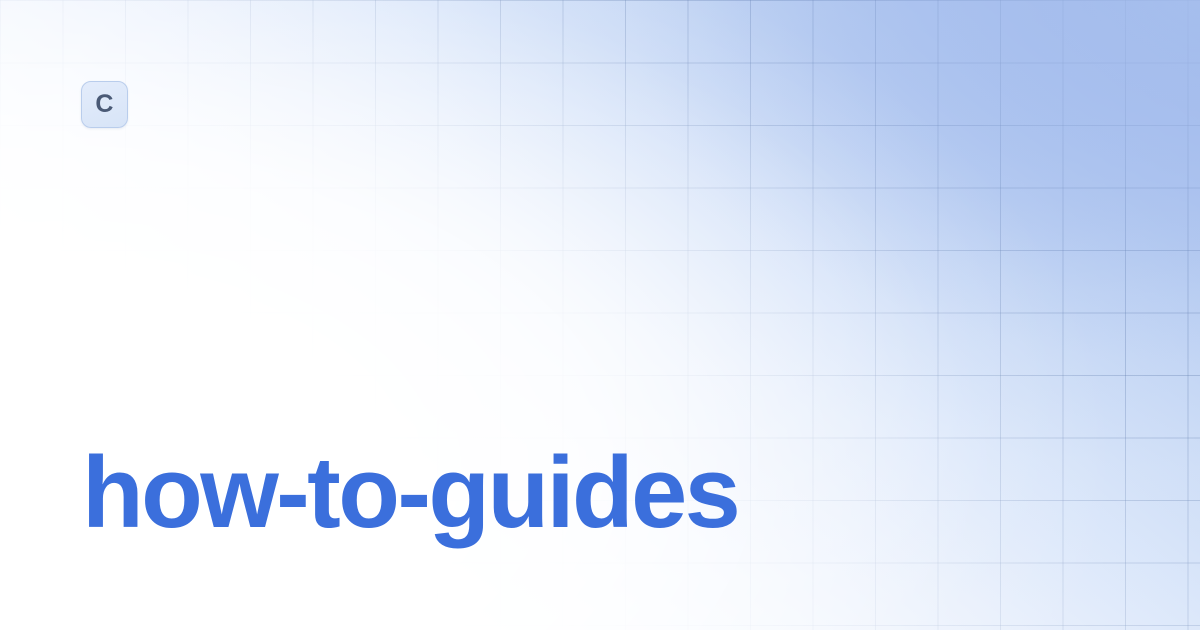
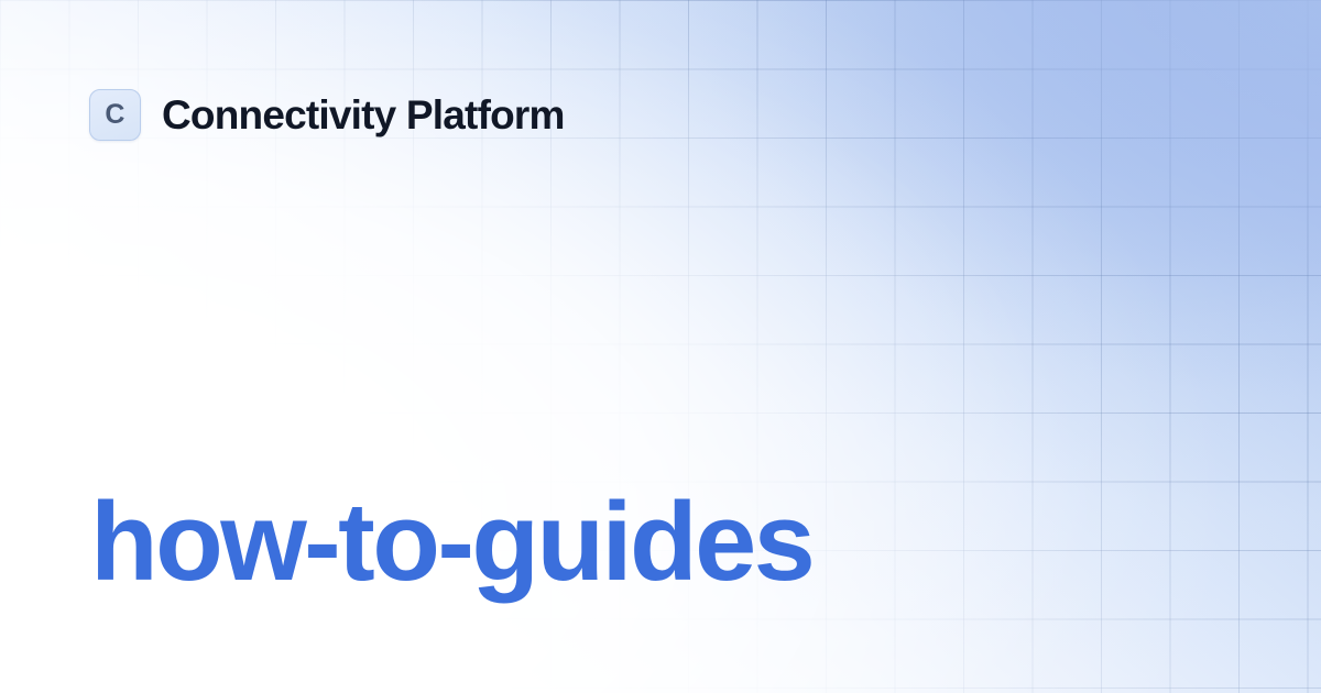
  C
+ Connectivity Platform
  how-to-guides
